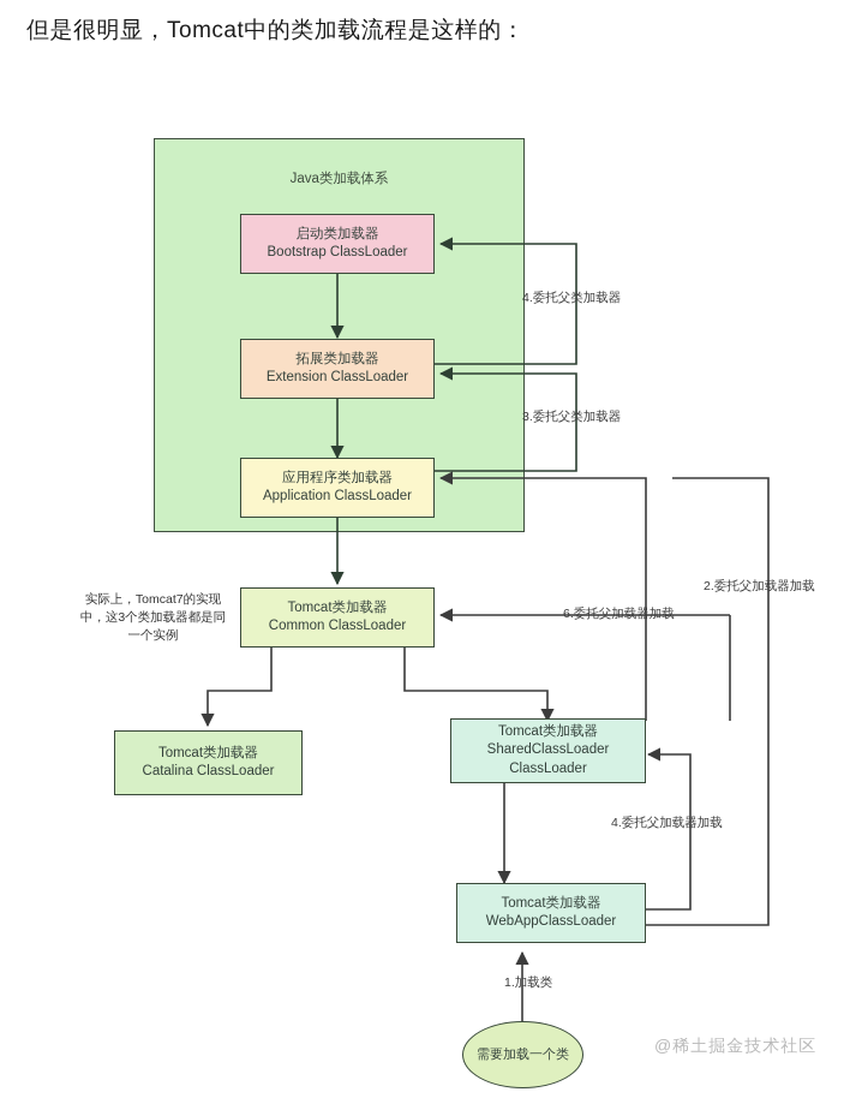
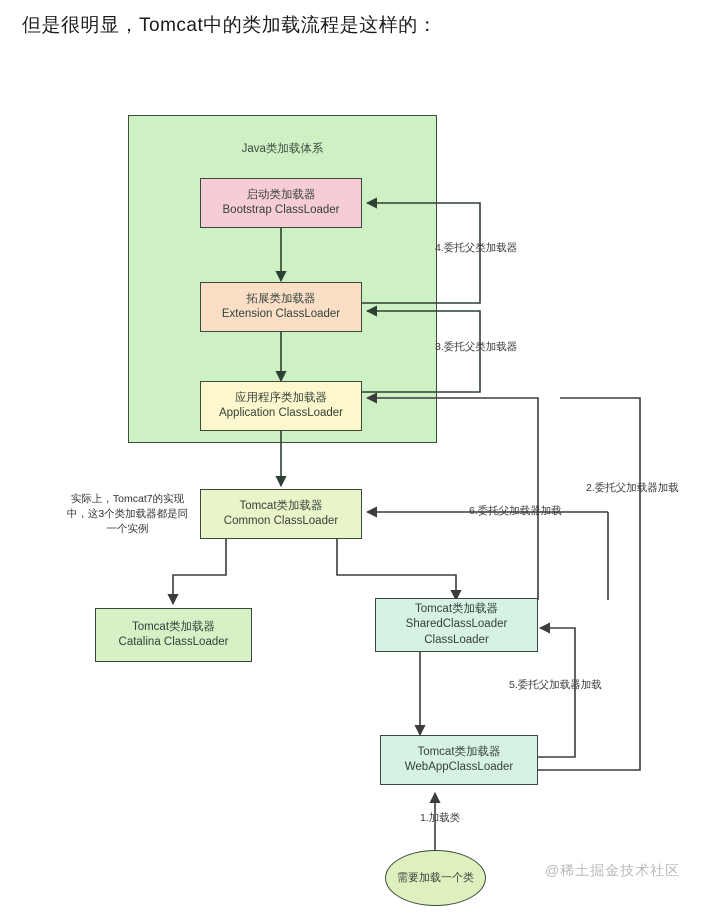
  但是很明显，Tomcat中的类加载流程是这样的：
  Java类加载体系
  启动类加载器
  Bootstrap ClassLoader
  拓展类加载器
  Extension ClassLoader
  应用程序类加载器
  Application ClassLoader
  Tomcat类加载器
  Common ClassLoader
  Tomcat类加载器
  Catalina ClassLoader
  Tomcat类加载器
  SharedClassLoader
  ClassLoader
  Tomcat类加载器
  WebAppClassLoader
  需要加载一个类
  4.委托父类加载器
  3.委托父类加载器
  2.委托父加载器加载
  6.委托父加载器加载
- 4.委托父加载器加载
+ 5.委托父加载器加载
  1.加载类
  实际上，Tomcat7的实现
  中，这3个类加载器都是同
  一个实例
  @稀土掘金技术社区
